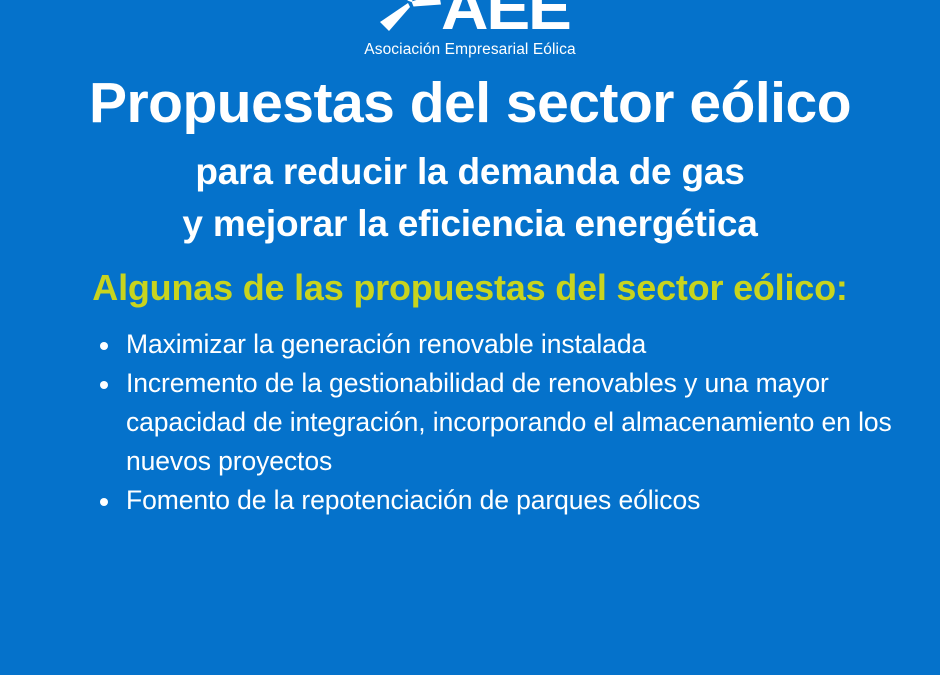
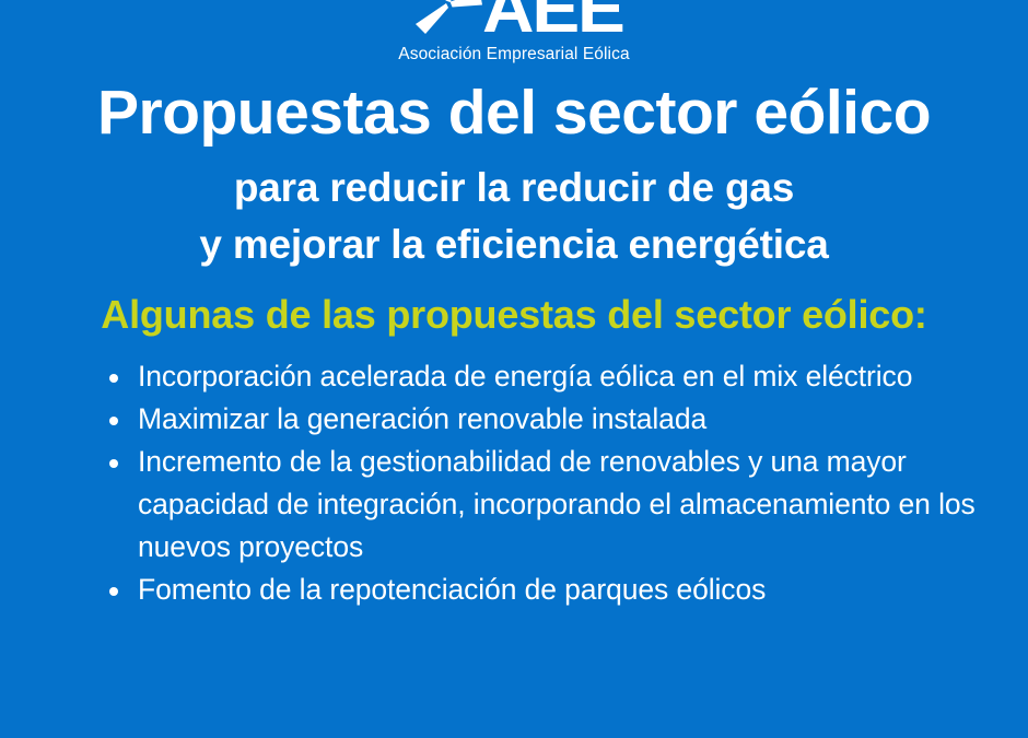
  AEE
  Asociación Empresarial Eólica
  Propuestas del sector eólico
- para reducir la demanda de gas
+ para reducir la reducir de gas
  y mejorar la eficiencia energética
  Algunas de las propuestas del sector eólico:
+ Incorporación acelerada de energía eólica en el mix eléctrico
  Maximizar la generación renovable instalada
  Incremento de la gestionabilidad de renovables y una mayor capacidad de integración, incorporando el almacenamiento en los nuevos proyectos
  Fomento de la repotenciación de parques eólicos
